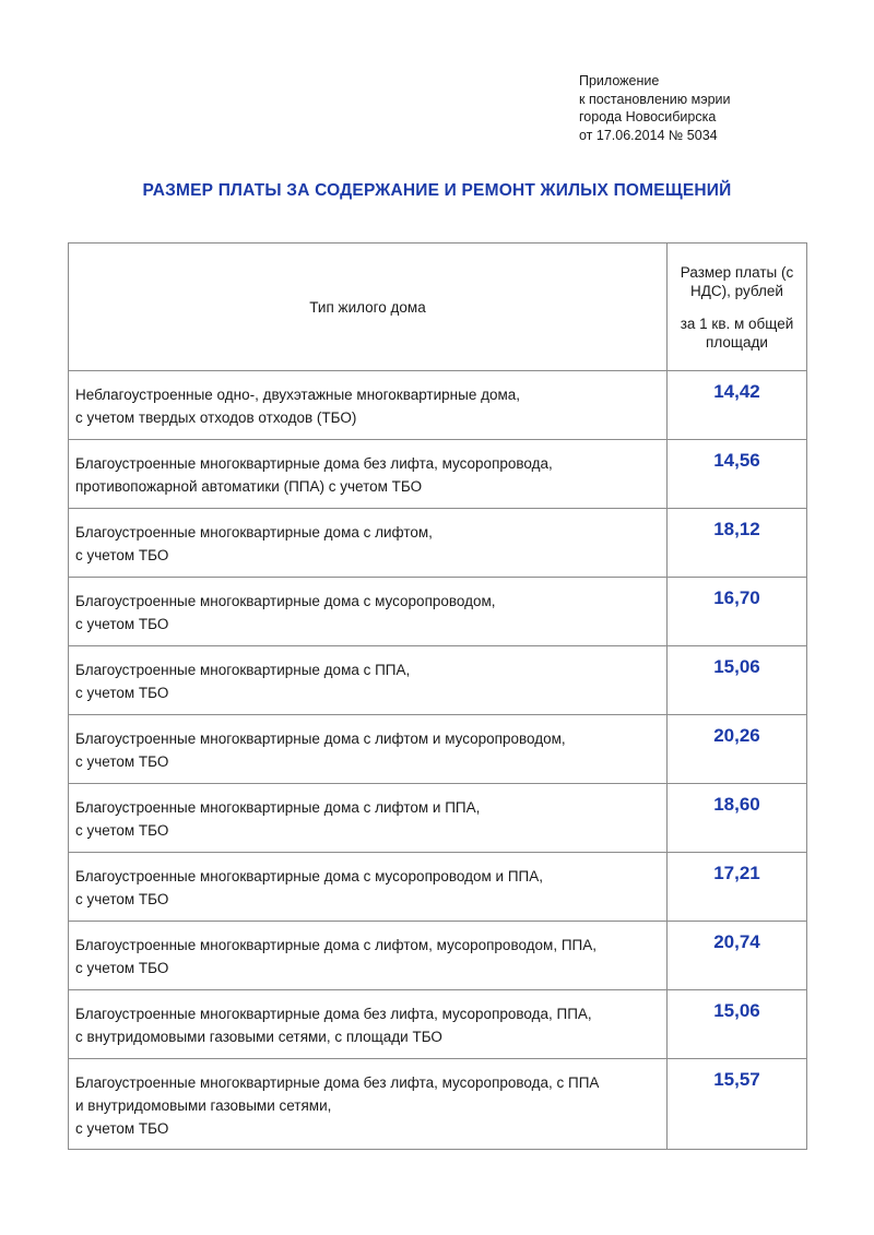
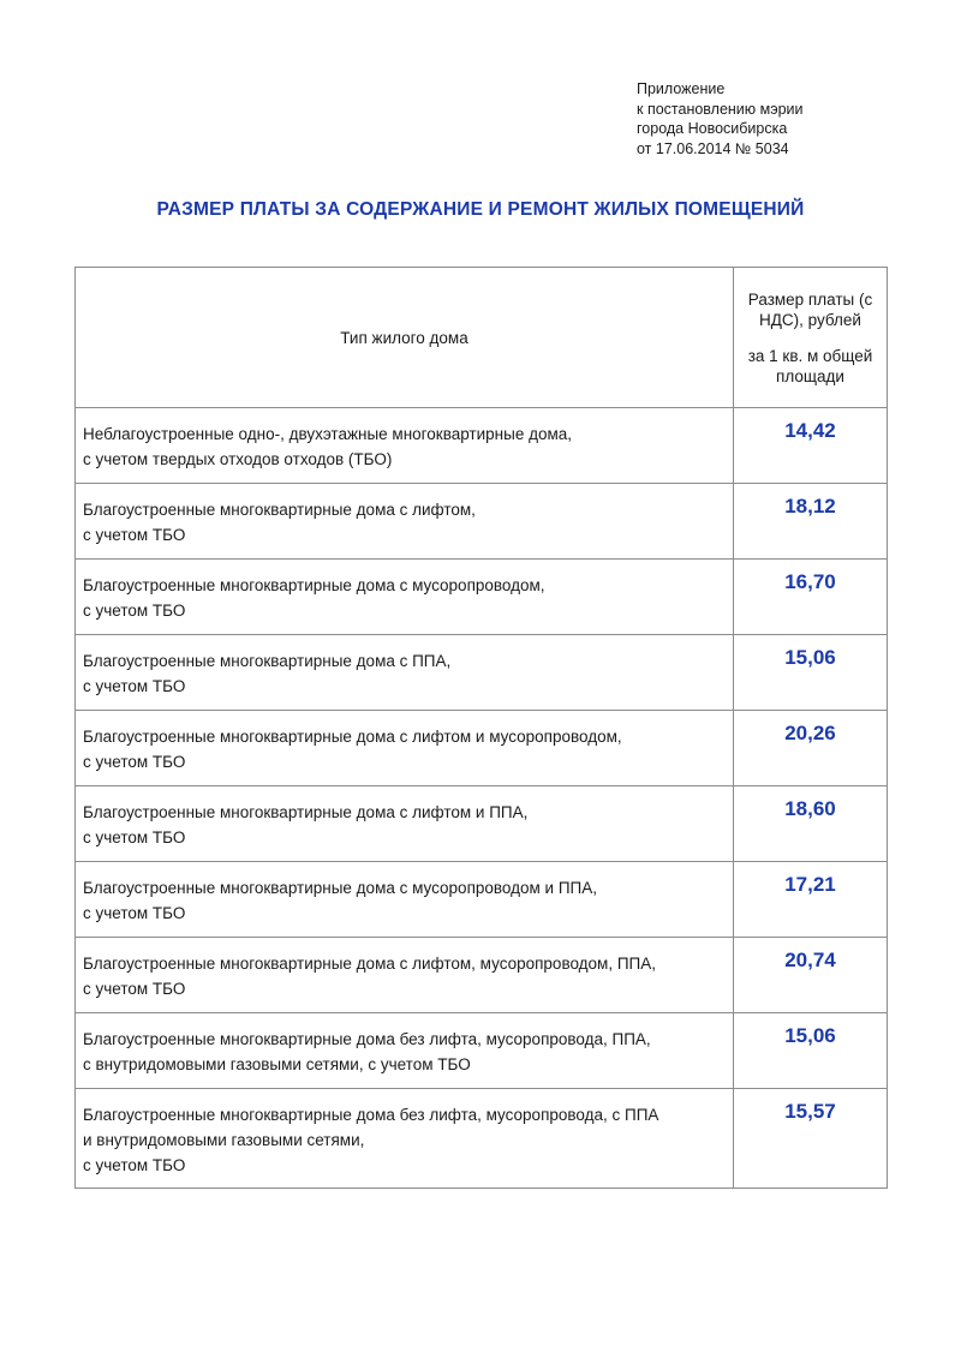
  Приложение
  к постановлению мэрии
  города Новосибирска
  от 17.06.2014 № 5034
  РАЗМЕР ПЛАТЫ ЗА СОДЕРЖАНИЕ И РЕМОНТ ЖИЛЫХ ПОМЕЩЕНИЙ
  Тип жилого дома	Размер платы (с НДС), рублей за 1 кв. м общей площади
  Неблагоустроенные одно-, двухэтажные многоквартирные дома,с учетом твердых отходов отходов (ТБО)	14,42
- Благоустроенные многоквартирные дома без лифта, мусоропровода,противопожарной автоматики (ППА) с учетом ТБО	14,56
  Благоустроенные многоквартирные дома с лифтом,с учетом ТБО	18,12
  Благоустроенные многоквартирные дома с мусоропроводом,с учетом ТБО	16,70
  Благоустроенные многоквартирные дома с ППА,с учетом ТБО	15,06
  Благоустроенные многоквартирные дома с лифтом и мусоропроводом,с учетом ТБО	20,26
  Благоустроенные многоквартирные дома с лифтом и ППА,с учетом ТБО	18,60
  Благоустроенные многоквартирные дома с мусоропроводом и ППА,с учетом ТБО	17,21
  Благоустроенные многоквартирные дома с лифтом, мусоропроводом, ППА,с учетом ТБО	20,74
- Благоустроенные многоквартирные дома без лифта, мусоропровода, ППА,с внутридомовыми газовыми сетями, с площади ТБО	15,06
+ Благоустроенные многоквартирные дома без лифта, мусоропровода, ППА,с внутридомовыми газовыми сетями, с учетом ТБО	15,06
  Благоустроенные многоквартирные дома без лифта, мусоропровода, с ППАи внутридомовыми газовыми сетями,с учетом ТБО	15,57
